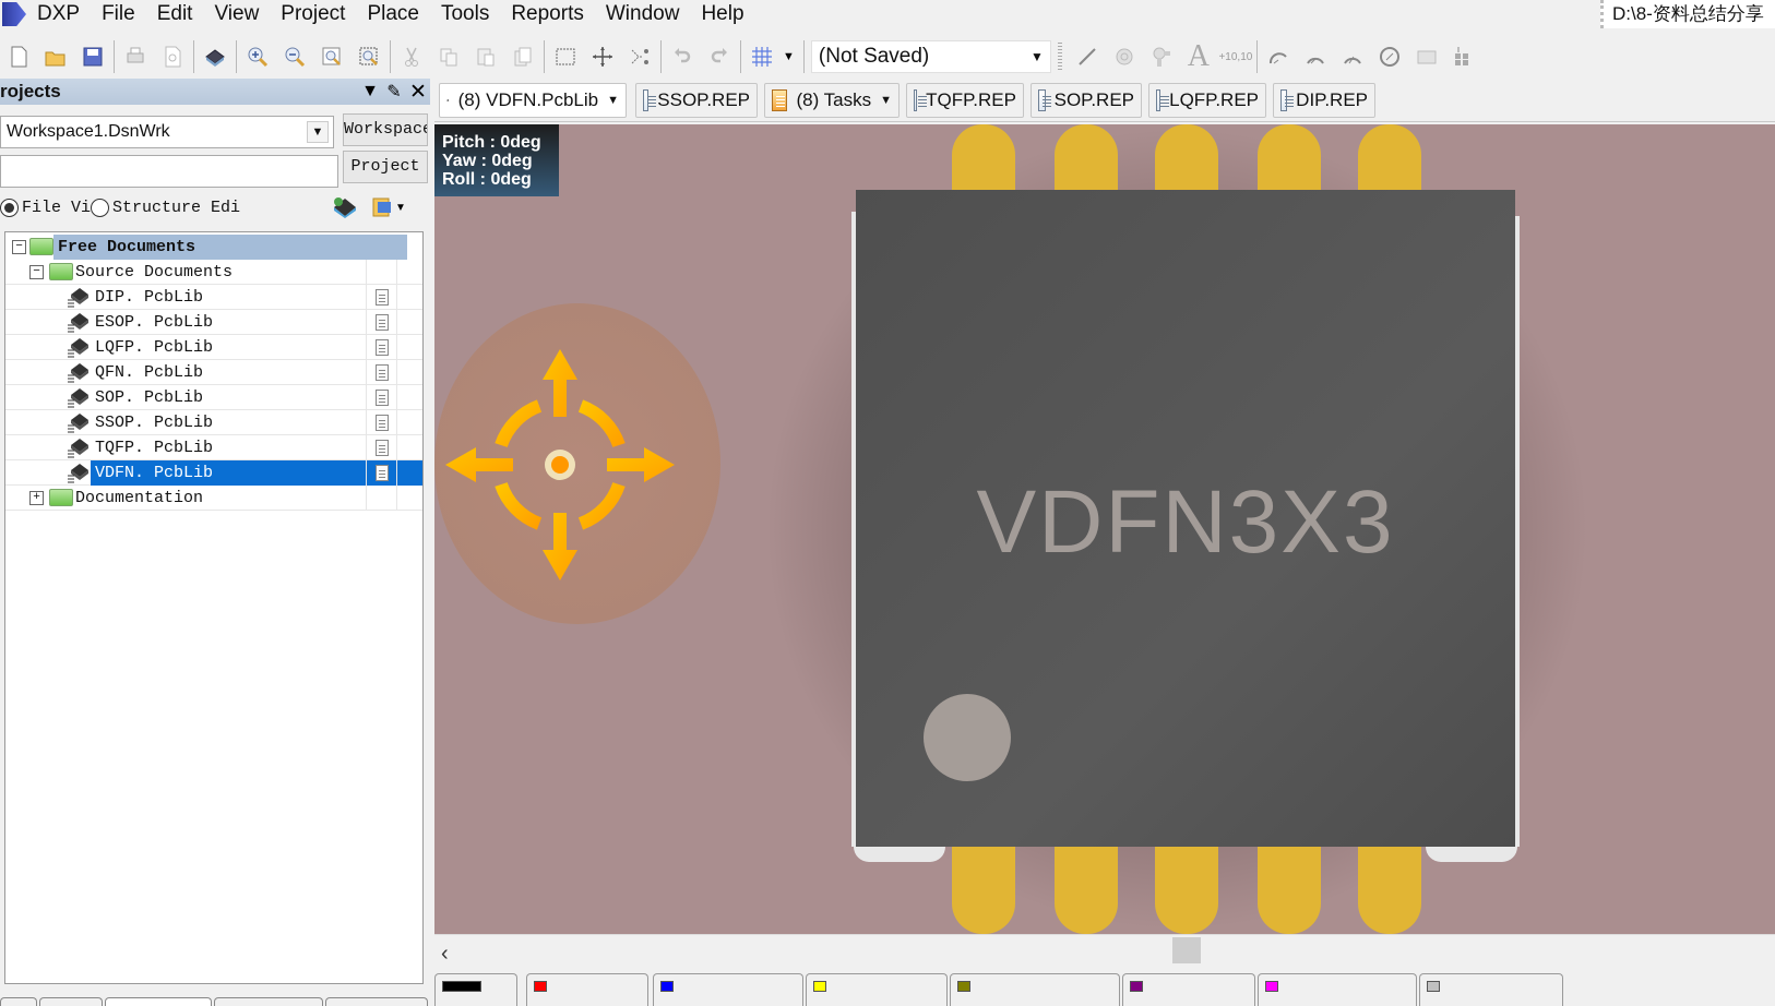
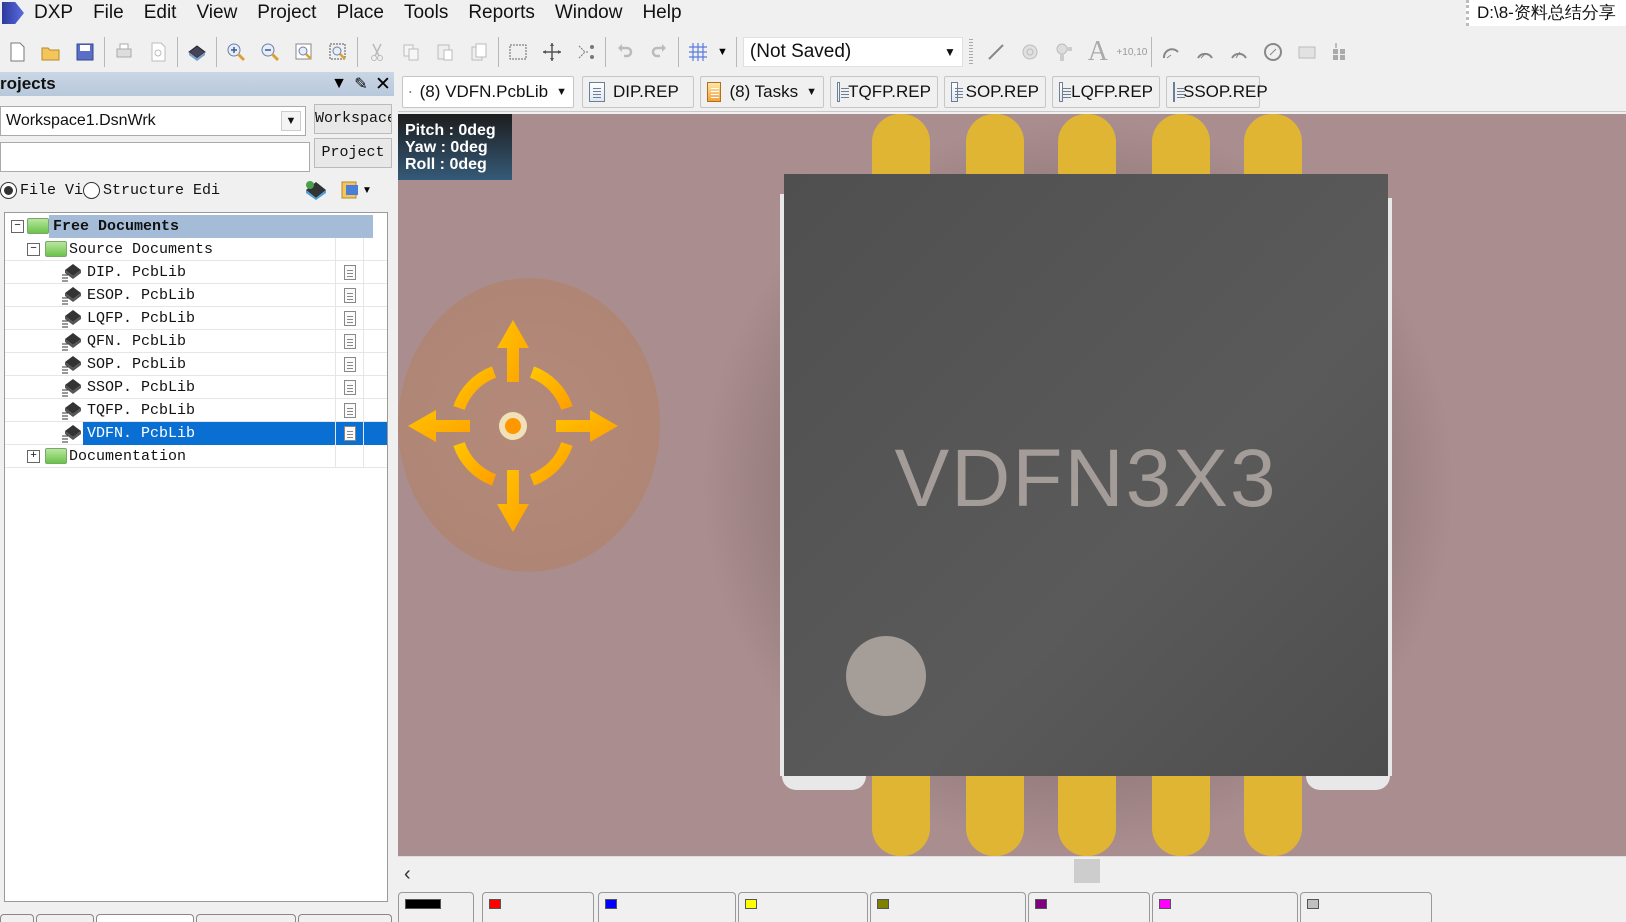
  DXP
  File
  Edit
  View
  Project
  Place
  Tools
  Reports
  Window
  Help
  D:\8-资料总结分享
  ▼
  (Not Saved)
  ▼
  A
  +10,10
  rojects
  ▼
  ✎
  ✕
  Workspace1.DsnWrk
  ▼
  Workspace
  Project
  File Vi
  Structure Edi
  ▼
  −
  Free Documents
  −
  Source Documents
  DIP. PcbLib
  ESOP. PcbLib
  LQFP. PcbLib
  QFN. PcbLib
  SOP. PcbLib
  SSOP. PcbLib
  TQFP. PcbLib
  VDFN. PcbLib
  +
  Documentation
  (8) VDFN.PcbLib
  ▼
- SSOP.REP
+ DIP.REP
  (8) Tasks
  ▼
  TQFP.REP
  SOP.REP
  LQFP.REP
- DIP.REP
+ SSOP.REP
  VDFN3X3
  Pitch : 0deg
  Yaw : 0deg
  Roll : 0deg
  ‹
